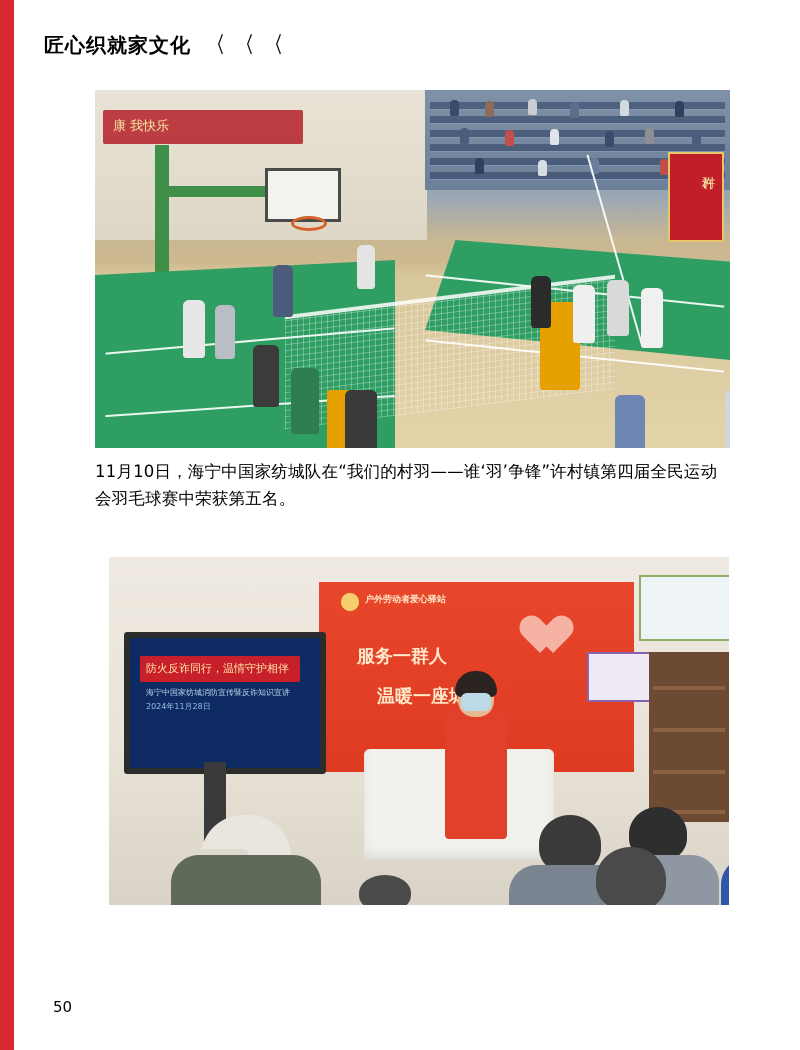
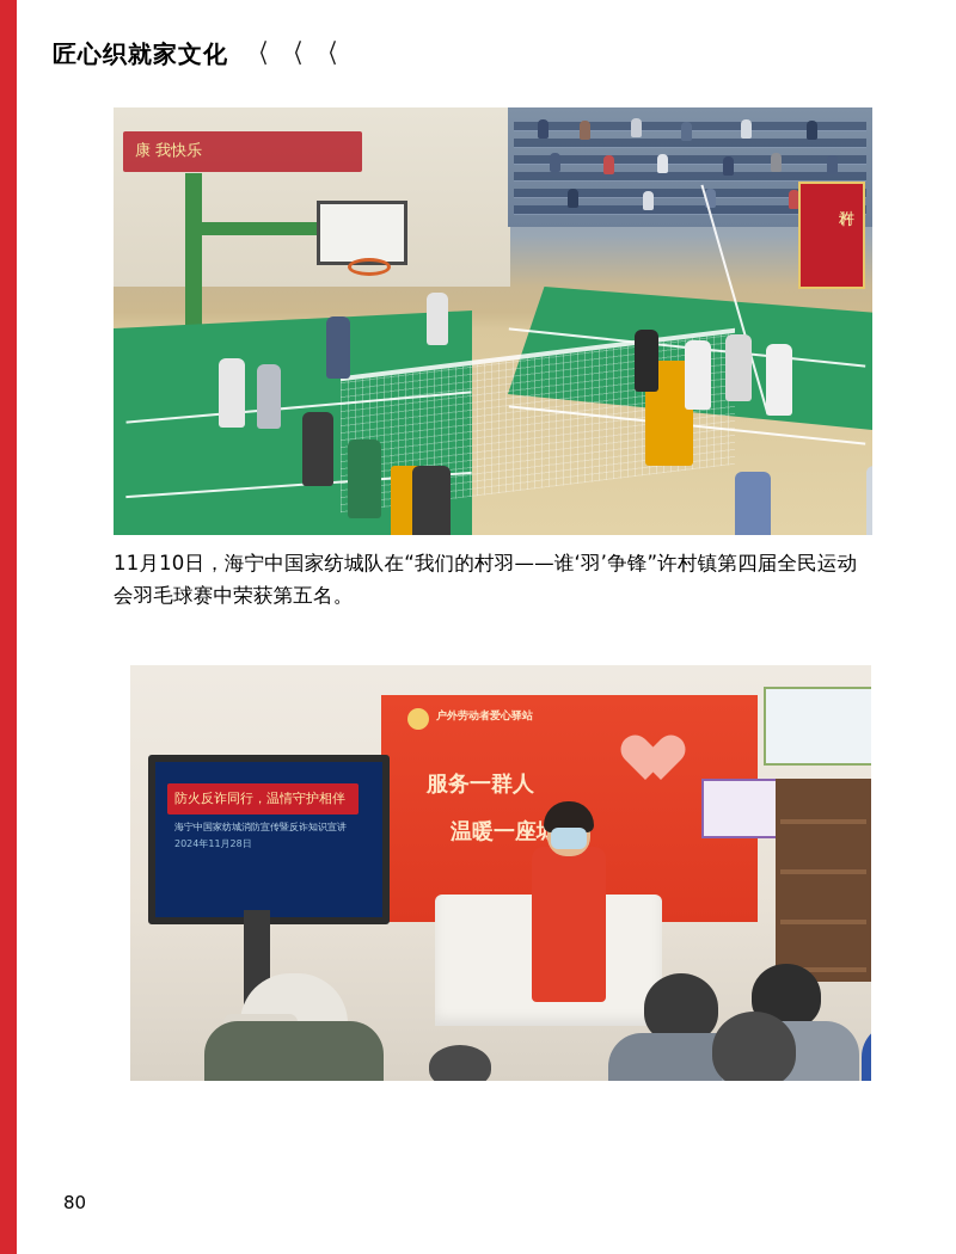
  匠心织就家文化
  〈
  〈
  〈
  康 我快乐
  11月10日，海宁中国家纺城队在“我们的村羽——谁‘羽’争锋”许村镇第四届全民运动会羽毛球赛中荣获第五名。
  户外劳动者爱心驿站
  服务一群人
  温暖一座
  防火反诈同行，温情守护相伴
  海宁中国家纺城消防宣传暨反诈知识宣讲
  2024年11月28日
- 50
+ 80
